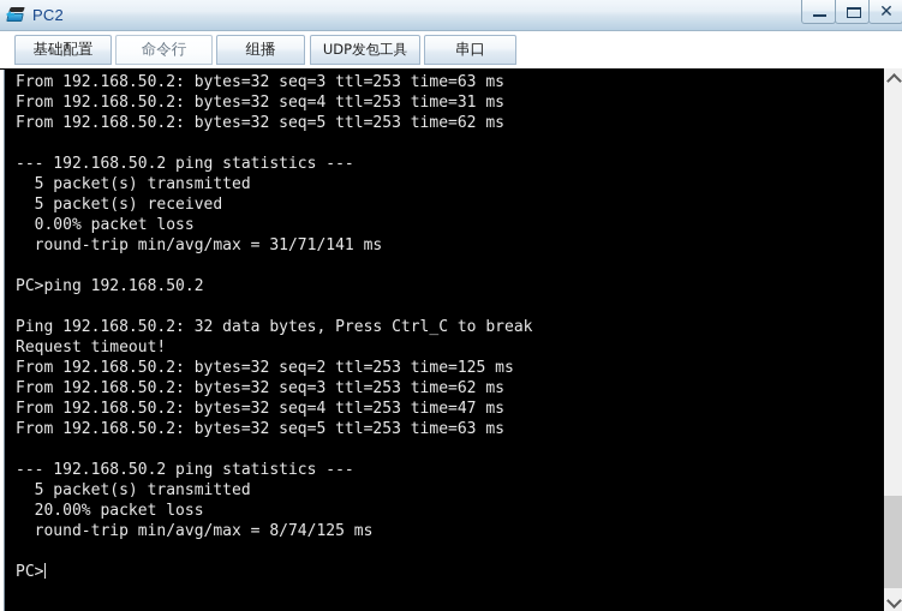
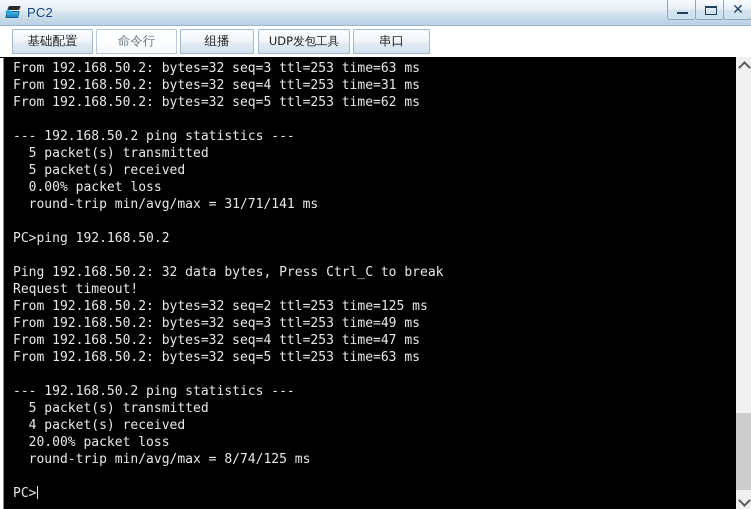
  PC2
  ✕
  基础配置
  命令行
  组播
  UDP发包工具
  串口
  From 192.168.50.2: bytes=32 seq=3 ttl=253 time=63 ms
  From 192.168.50.2: bytes=32 seq=4 ttl=253 time=31 ms
  From 192.168.50.2: bytes=32 seq=5 ttl=253 time=62 ms
  --- 192.168.50.2 ping statistics ---
  5 packet(s) transmitted
  5 packet(s) received
  0.00% packet loss
  round-trip min/avg/max = 31/71/141 ms
  PC>ping 192.168.50.2
  Ping 192.168.50.2: 32 data bytes, Press Ctrl_C to break
  Request timeout!
  From 192.168.50.2: bytes=32 seq=2 ttl=253 time=125 ms
- From 192.168.50.2: bytes=32 seq=3 ttl=253 time=62 ms
+ From 192.168.50.2: bytes=32 seq=3 ttl=253 time=49 ms
  From 192.168.50.2: bytes=32 seq=4 ttl=253 time=47 ms
  From 192.168.50.2: bytes=32 seq=5 ttl=253 time=63 ms
  --- 192.168.50.2 ping statistics ---
  5 packet(s) transmitted
+ 4 packet(s) received
  20.00% packet loss
  round-trip min/avg/max = 8/74/125 ms
  PC>
